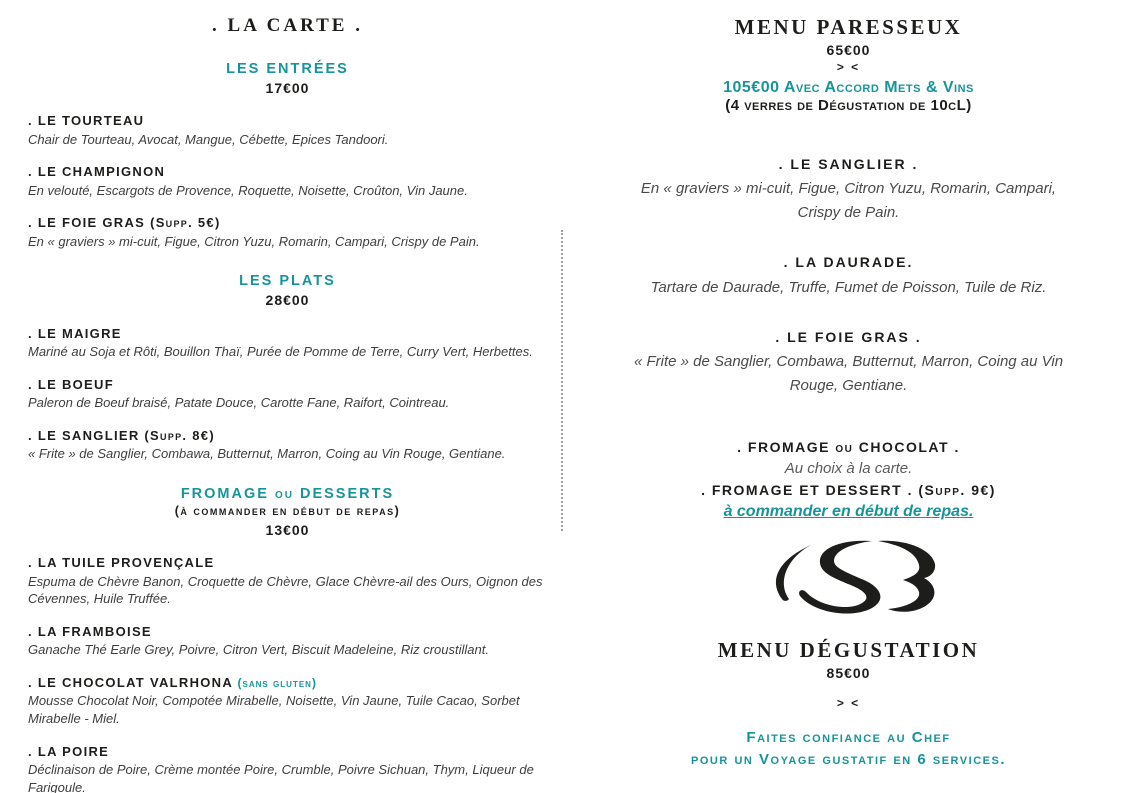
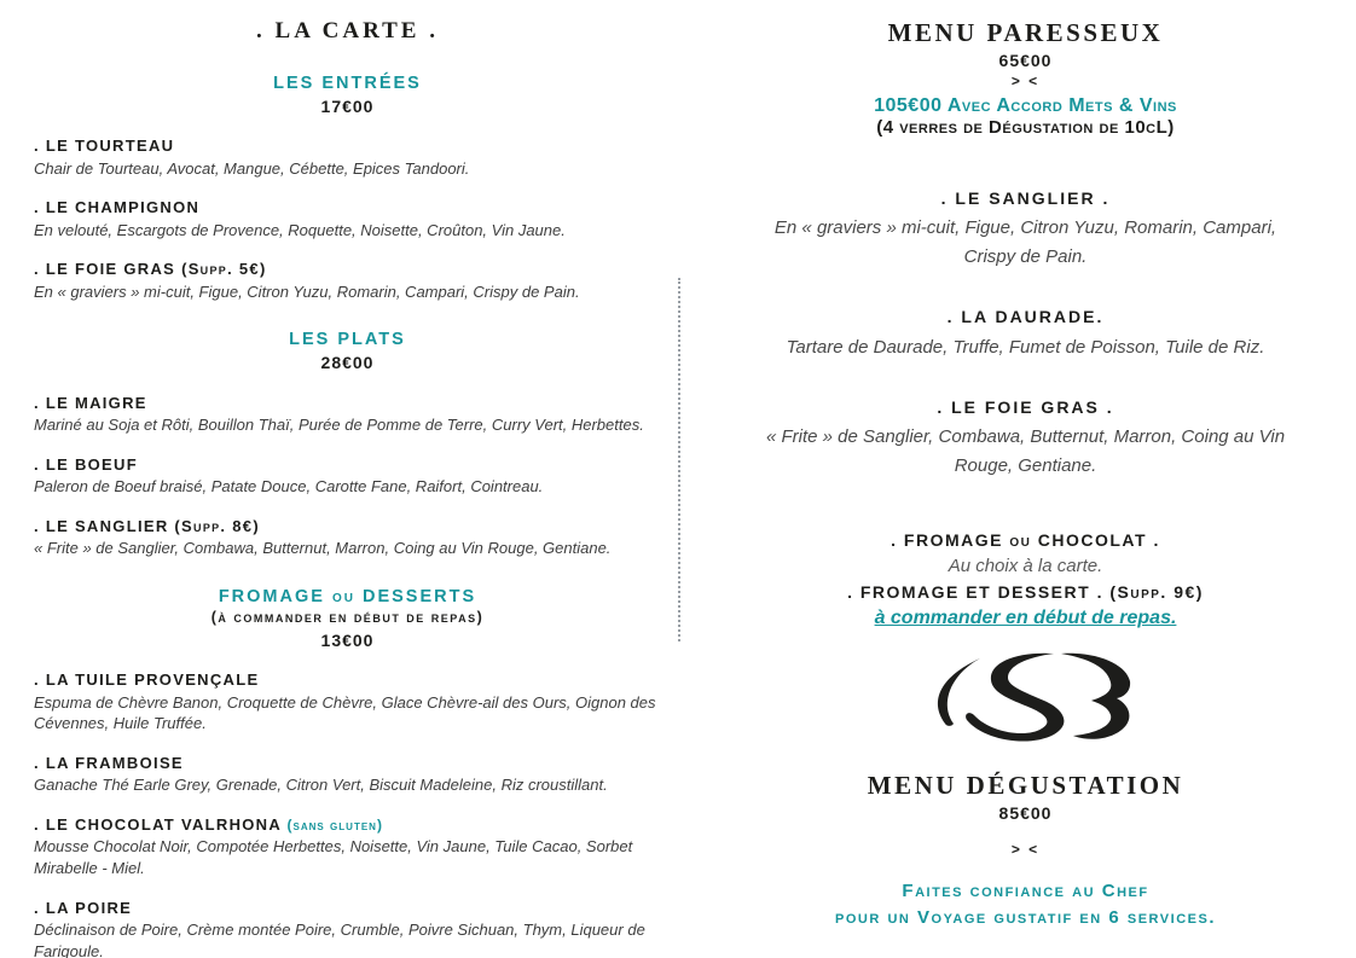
  . LA CARTE .
  LES ENTRÉES
  17€00
  . LE TOURTEAU
  Chair de Tourteau, Avocat, Mangue, Cébette, Epices Tandoori.
  . LE CHAMPIGNON
  En velouté, Escargots de Provence, Roquette, Noisette, Croûton, Vin Jaune.
  . LE FOIE GRAS (Supp. 5€)
  En « graviers » mi-cuit, Figue, Citron Yuzu, Romarin, Campari, Crispy de Pain.
  LES PLATS
  28€00
  . LE MAIGRE
  Mariné au Soja et Rôti, Bouillon Thaï, Purée de Pomme de Terre, Curry Vert, Herbettes.
  . LE BOEUF
  Paleron de Boeuf braisé, Patate Douce, Carotte Fane, Raifort, Cointreau.
  . LE SANGLIER (Supp. 8€)
  « Frite » de Sanglier, Combawa, Butternut, Marron, Coing au Vin Rouge, Gentiane.
  FROMAGE ou DESSERTS
  (à commander en début de repas)
  13€00
  . LA TUILE PROVENÇALE
  Espuma de Chèvre Banon, Croquette de Chèvre, Glace Chèvre-ail des Ours, Oignon des Cévennes, Huile Truffée.
  . LA FRAMBOISE
- Ganache Thé Earle Grey, Poivre, Citron Vert, Biscuit Madeleine, Riz croustillant.
+ Ganache Thé Earle Grey, Grenade, Citron Vert, Biscuit Madeleine, Riz croustillant.
  . LE CHOCOLAT VALRHONA (sans gluten)
- Mousse Chocolat Noir, Compotée Mirabelle, Noisette, Vin Jaune, Tuile Cacao, Sorbet Mirabelle - Miel.
+ Mousse Chocolat Noir, Compotée Herbettes, Noisette, Vin Jaune, Tuile Cacao, Sorbet Mirabelle - Miel.
  . LA POIRE
  Déclinaison de Poire, Crème montée Poire, Crumble, Poivre Sichuan, Thym, Liqueur de Farigoule.
  MENU PARESSEUX
  65€00
  > <
  105€00 Avec Accord Mets & Vins
  (4 verres de Dégustation de 10cL)
  . LE SANGLIER .
  En « graviers » mi-cuit, Figue, Citron Yuzu, Romarin, Campari, Crispy de Pain.
  . LA DAURADE.
  Tartare de Daurade, Truffe, Fumet de Poisson, Tuile de Riz.
  . LE FOIE GRAS .
  « Frite » de Sanglier, Combawa, Butternut, Marron, Coing au Vin Rouge, Gentiane.
  . FROMAGE ou CHOCOLAT .
  Au choix à la carte.
  . FROMAGE ET DESSERT . (Supp. 9€)
  à commander en début de repas.
  MENU DÉGUSTATION
  85€00
  > <
  Faites confiance au Chef
  pour un Voyage gustatif en 6 services.
